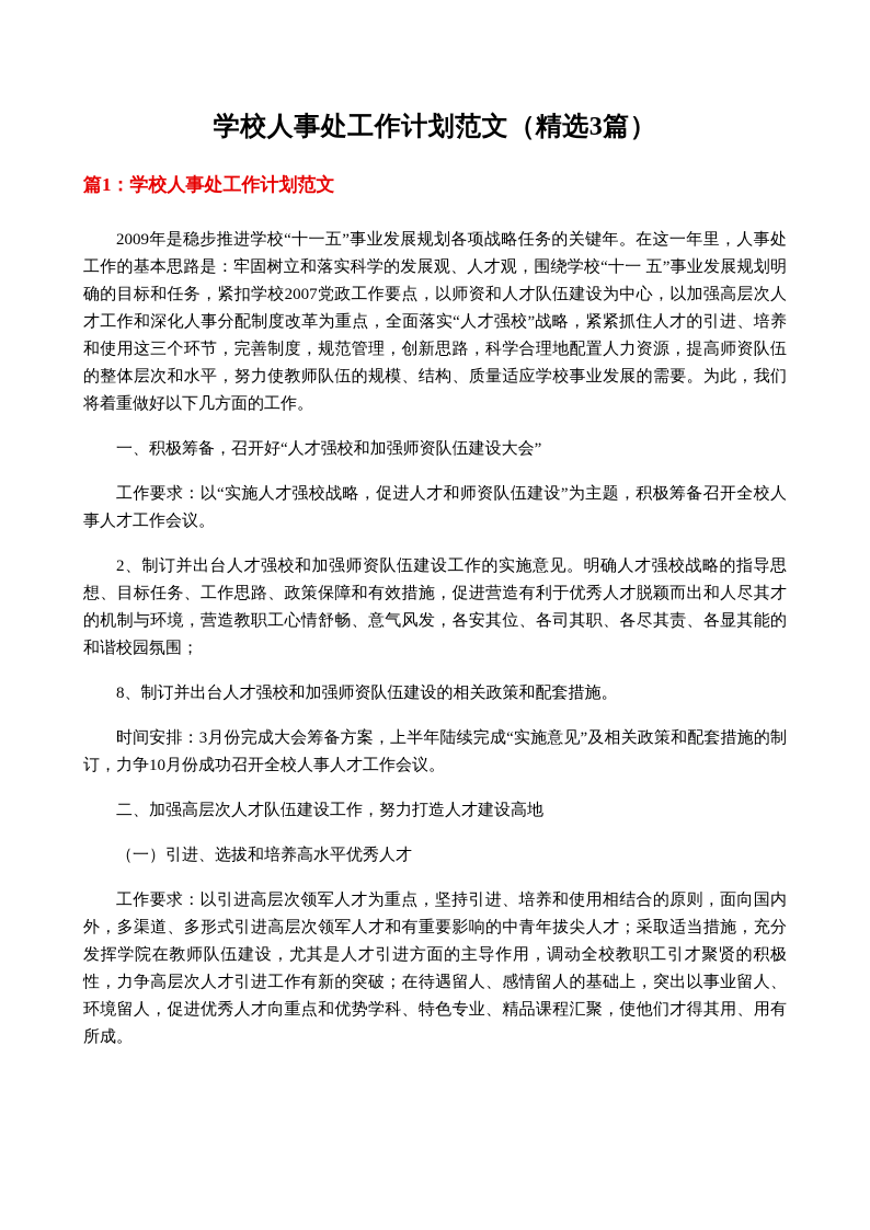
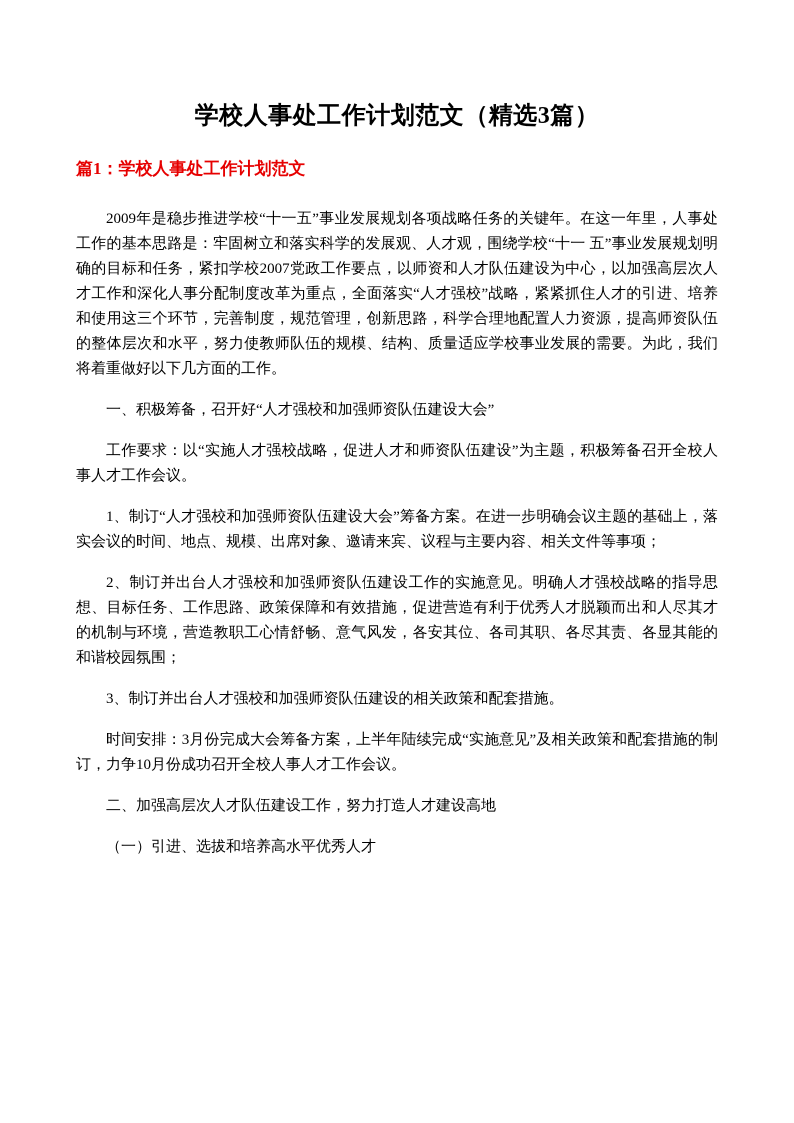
  学校人事处工作计划范文（精选3篇）
  篇1：学校人事处工作计划范文
  2009年是稳步推进学校“十一五”事业发展规划各项战略任务的关键年。在这一年里，人事处工作的基本思路是：牢固树立和落实科学的发展观、人才观，围绕学校“十一 五”事业发展规划明确的目标和任务，紧扣学校2007党政工作要点，以师资和人才队伍建设为中心，以加强高层次人才工作和深化人事分配制度改革为重点，全面落实“人才强校”战略，紧紧抓住人才的引进、培养和使用这三个环节，完善制度，规范管理，创新思路，科学合理地配置人力资源，提高师资队伍的整体层次和水平，努力使教师队伍的规模、结构、质量适应学校事业发展的需要。为此，我们将着重做好以下几方面的工作。
  一、积极筹备，召开好“人才强校和加强师资队伍建设大会”
  工作要求：以“实施人才强校战略，促进人才和师资队伍建设”为主题，积极筹备召开全校人事人才工作会议。
+ 1、制订“人才强校和加强师资队伍建设大会”筹备方案。在进一步明确会议主题的基础上，落实会议的时间、地点、规模、出席对象、邀请来宾、议程与主要内容、相关文件等事项；
  2、制订并出台人才强校和加强师资队伍建设工作的实施意见。明确人才强校战略的指导思想、目标任务、工作思路、政策保障和有效措施，促进营造有利于优秀人才脱颖而出和人尽其才的机制与环境，营造教职工心情舒畅、意气风发，各安其位、各司其职、各尽其责、各显其能的和谐校园氛围；
- 8、制订并出台人才强校和加强师资队伍建设的相关政策和配套措施。
+ 3、制订并出台人才强校和加强师资队伍建设的相关政策和配套措施。
  时间安排：3月份完成大会筹备方案，上半年陆续完成“实施意见”及相关政策和配套措施的制订，力争10月份成功召开全校人事人才工作会议。
  二、加强高层次人才队伍建设工作，努力打造人才建设高地
  （一）引进、选拔和培养高水平优秀人才
- 工作要求：以引进高层次领军人才为重点，坚持引进、培养和使用相结合的原则，面向国内外，多渠道、多形式引进高层次领军人才和有重要影响的中青年拔尖人才；采取适当措施，充分发挥学院在教师队伍建设，尤其是人才引进方面的主导作用，调动全校教职工引才聚贤的积极性，力争高层次人才引进工作有新的突破；在待遇留人、感情留人的基础上，突出以事业留人、环境留人，促进优秀人才向重点和优势学科、特色专业、精品课程汇聚，使他们才得其用、用有所成。
